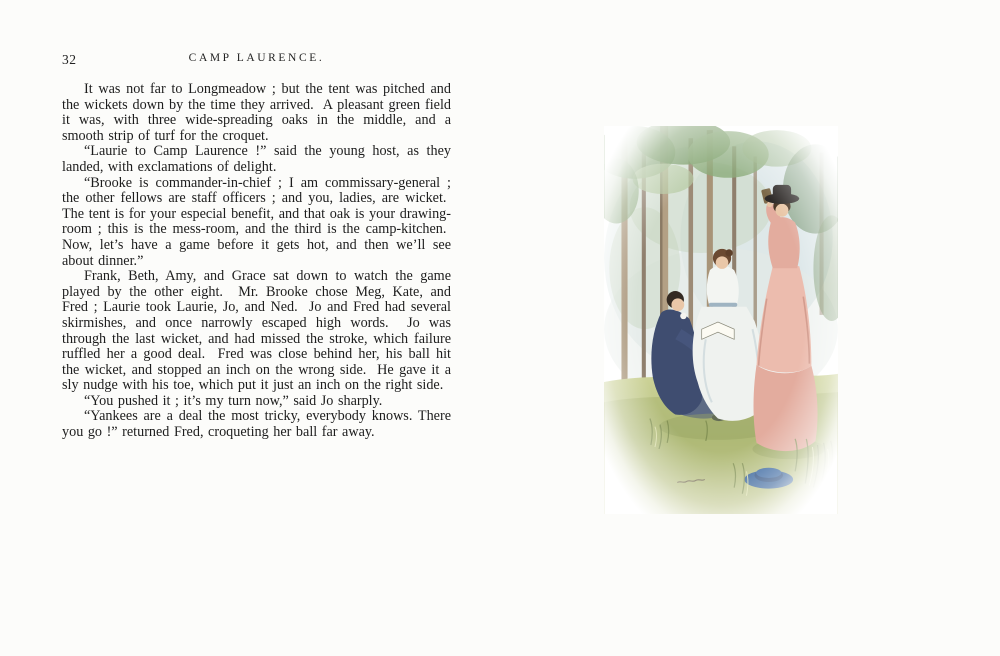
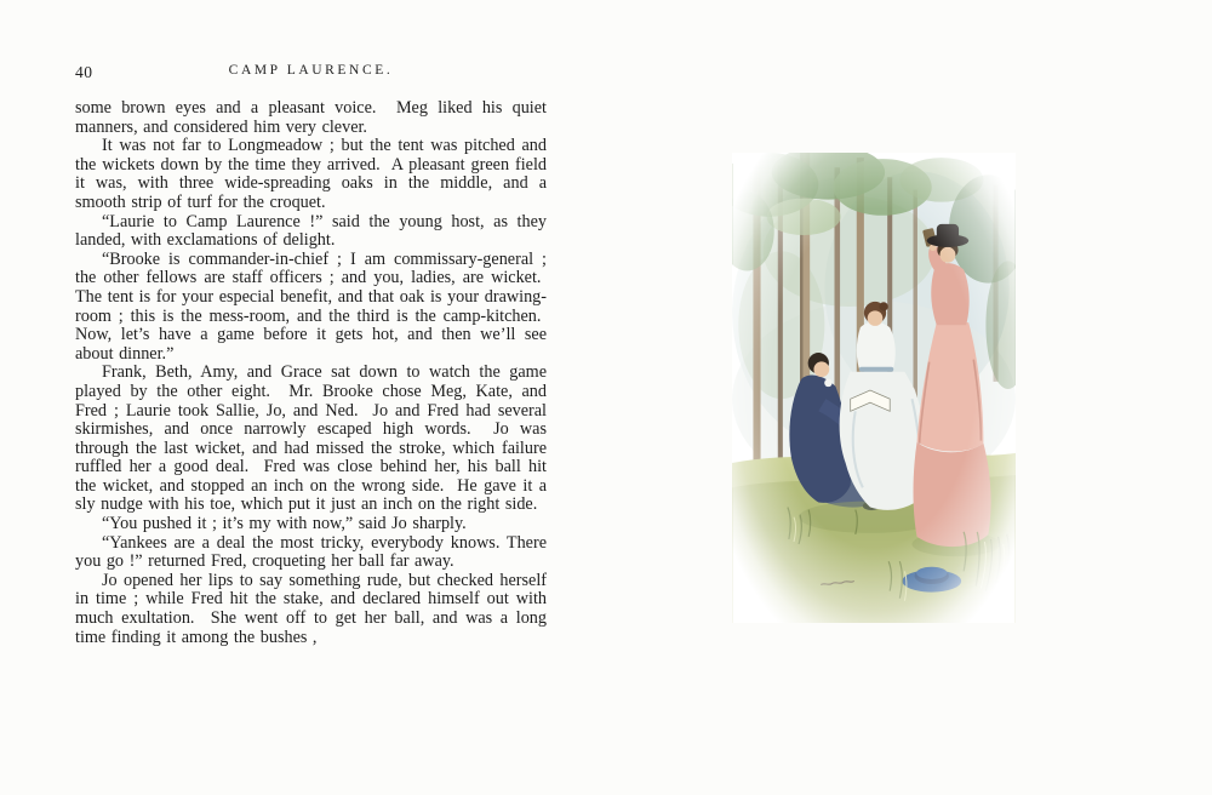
- 32
+ 40
  CAMP LAURENCE.
+ some brown eyes and a pleasant voice. Meg liked his quiet manners, and considered him very clever.
  It was not far to Longmeadow ; but the tent was pitched and the wickets down by the time they arrived. A pleasant green field it was, with three wide-spreading oaks in the middle, and a smooth strip of turf for the croquet.
  “Laurie to Camp Laurence !” said the young host, as they landed, with exclamations of delight.
  “Brooke is commander-in-chief ; I am commissary-general ; the other fellows are staff officers ; and you, ladies, are wicket. The tent is for your especial benefit, and that oak is your drawing-room ; this is the mess-room, and the third is the camp-kitchen. Now, let’s have a game before it gets hot, and then we’ll see about dinner.”
- Frank, Beth, Amy, and Grace sat down to watch the game played by the other eight. Mr. Brooke chose Meg, Kate, and Fred ; Laurie took Laurie, Jo, and Ned. Jo and Fred had several skirmishes, and once narrowly escaped high words. Jo was through the last wicket, and had missed the stroke, which failure ruffled her a good deal. Fred was close behind her, his ball hit the wicket, and stopped an inch on the wrong side. He gave it a sly nudge with his toe, which put it just an inch on the right side.
+ Frank, Beth, Amy, and Grace sat down to watch the game played by the other eight. Mr. Brooke chose Meg, Kate, and Fred ; Laurie took Sallie, Jo, and Ned. Jo and Fred had several skirmishes, and once narrowly escaped high words. Jo was through the last wicket, and had missed the stroke, which failure ruffled her a good deal. Fred was close behind her, his ball hit the wicket, and stopped an inch on the wrong side. He gave it a sly nudge with his toe, which put it just an inch on the right side.
- “You pushed it ; it’s my turn now,” said Jo sharply.
+ “You pushed it ; it’s my with now,” said Jo sharply.
  “Yankees are a deal the most tricky, everybody knows. There you go !” returned Fred, croqueting her ball far away.
+ Jo opened her lips to say something rude, but checked herself in time ; while Fred hit the stake, and declared himself out with much exultation. She went off to get her ball, and was a long time finding it among the bushes ,
